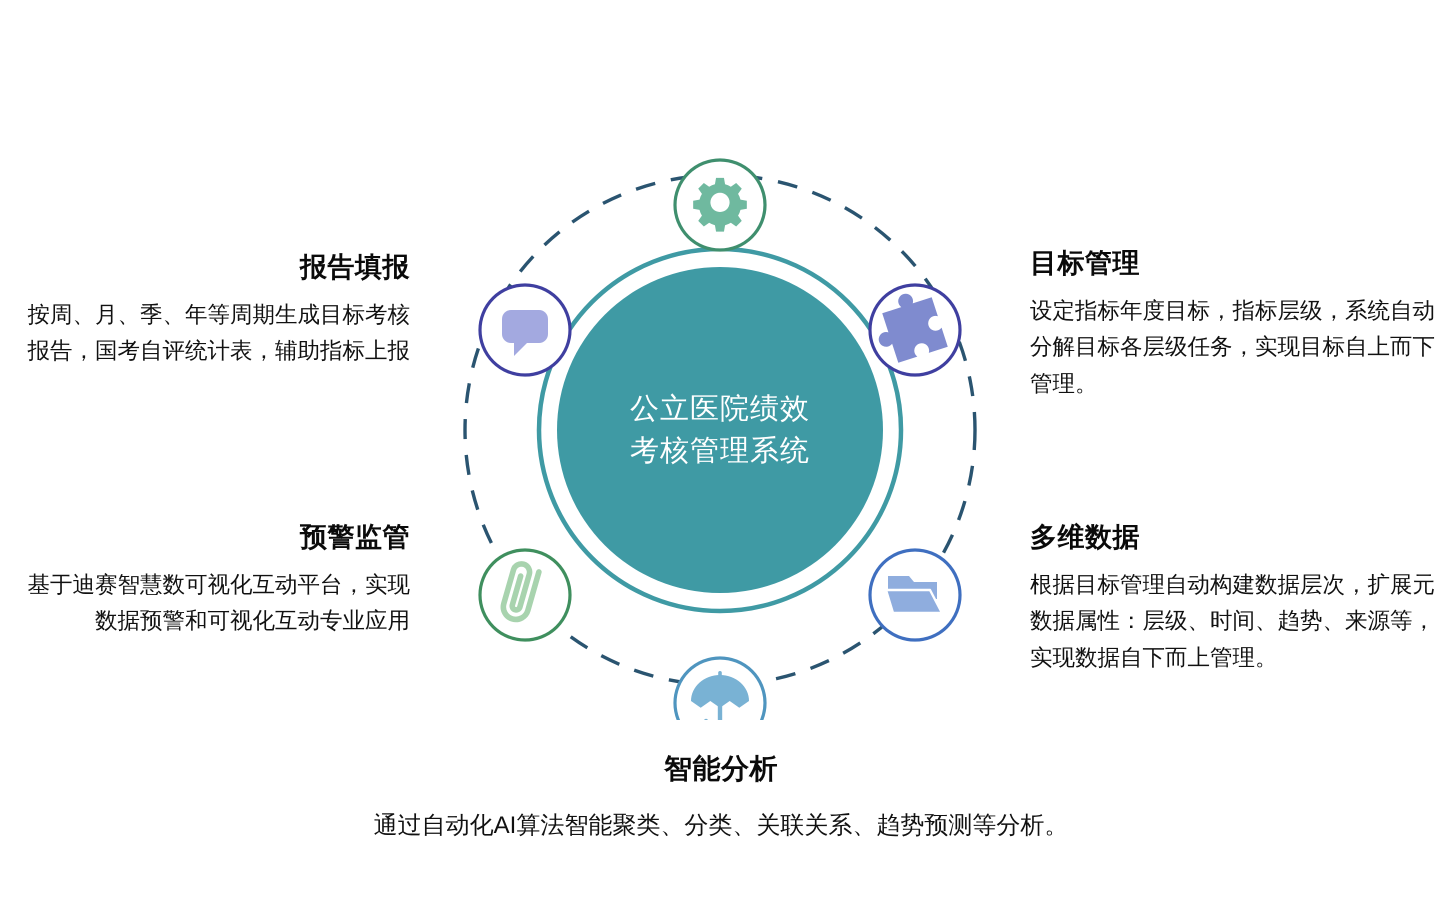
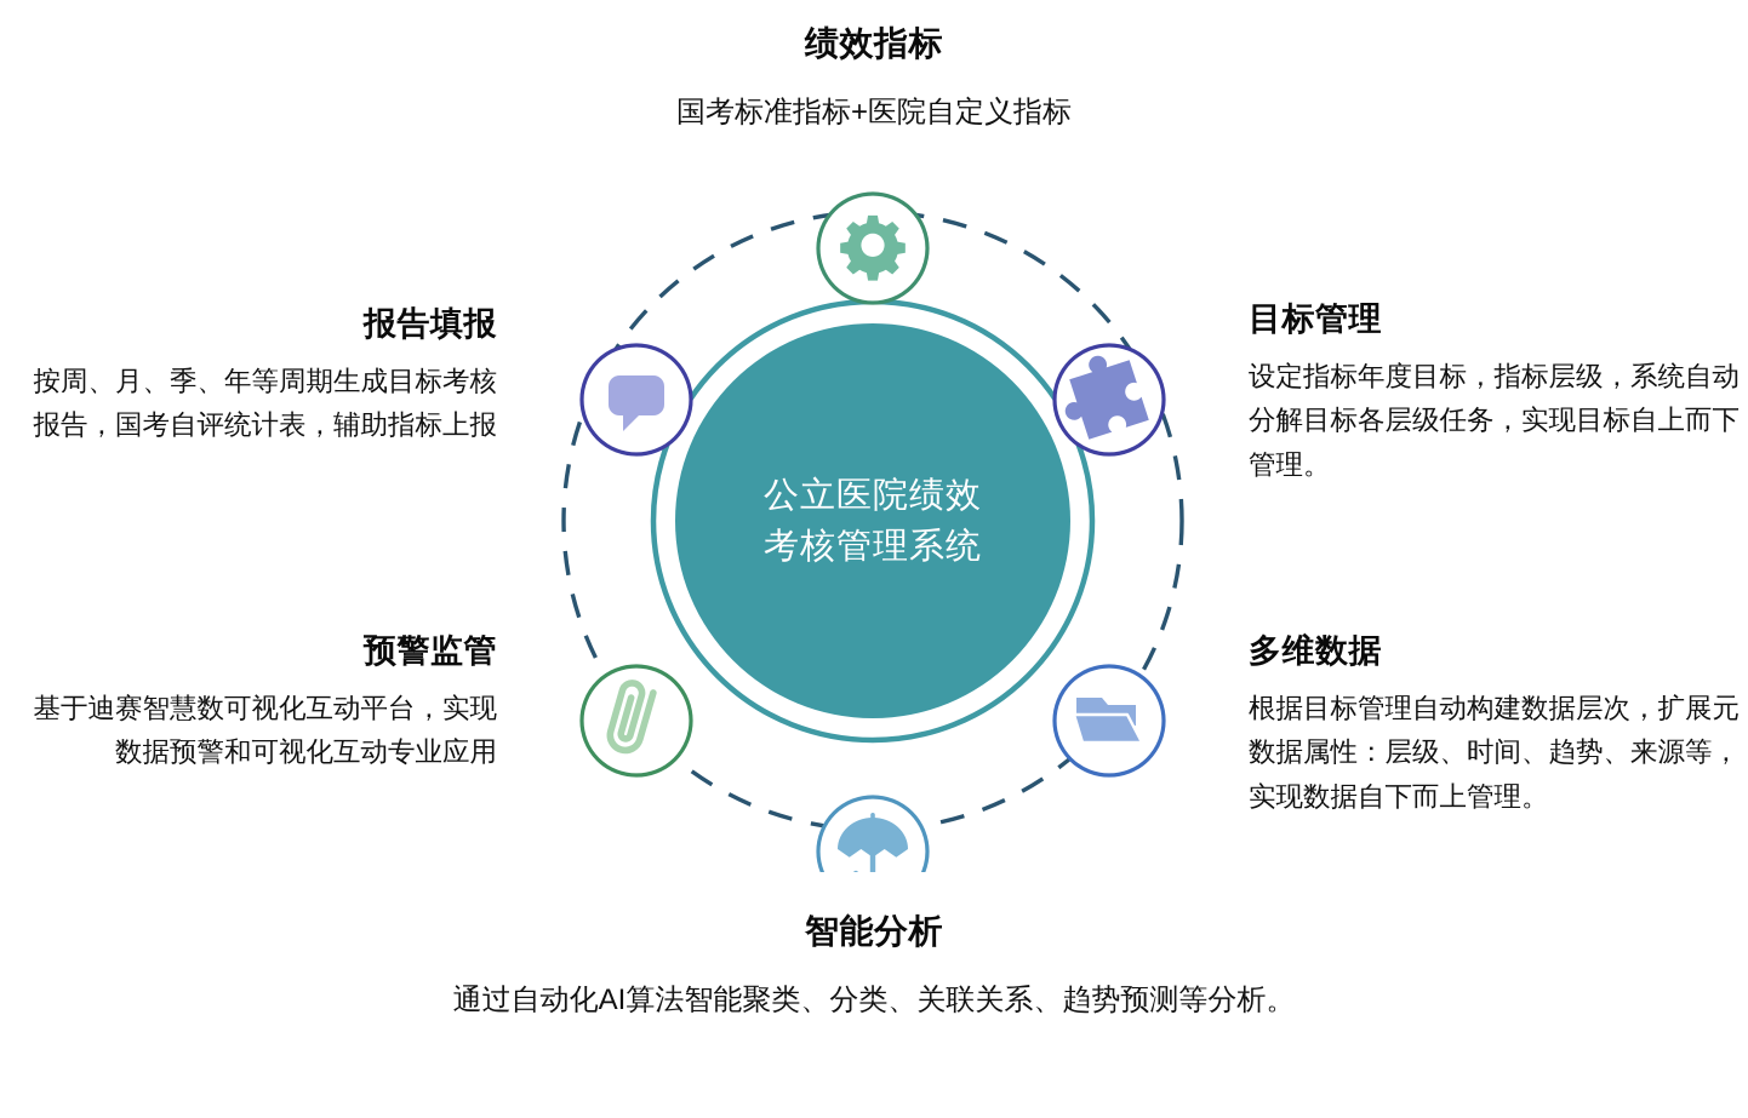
+ 绩效指标
+ 国考标准指标+医院自定义指标
  报告填报
  按周、月、季、年等周期生成目标考核报告，国考自评统计表，辅助指标上报
  预警监管
  基于迪赛智慧数可视化互动平台，实现数据预警和可视化互动专业应用
  目标管理
  设定指标年度目标，指标层级，系统自动分解目标各层级任务，实现目标自上而下管理。
  多维数据
  根据目标管理自动构建数据层次，扩展元数据属性：层级、时间、趋势、来源等，实现数据自下而上管理。
  智能分析
  通过自动化AI算法智能聚类、分类、关联关系、趋势预测等分析。
  公立医院绩效
  考核管理系统
